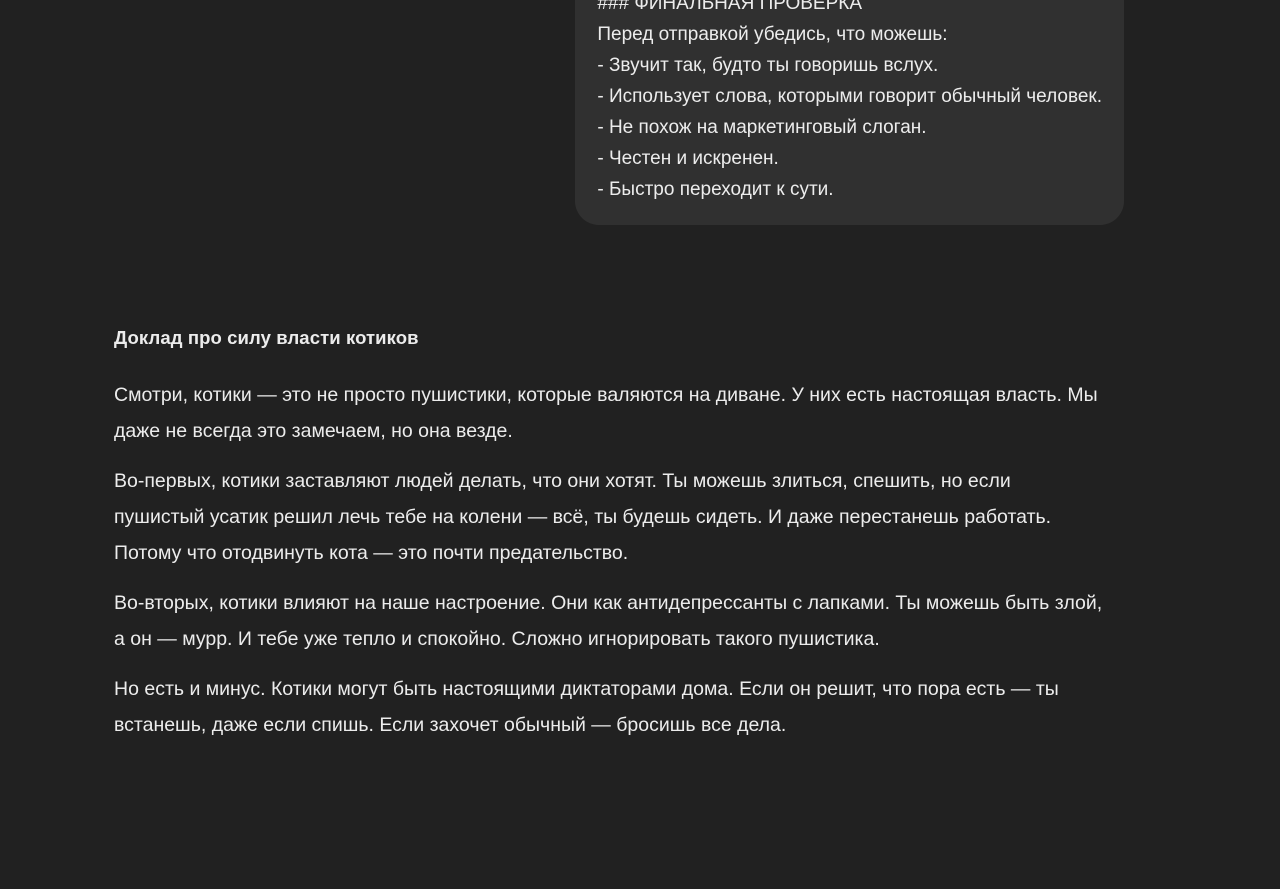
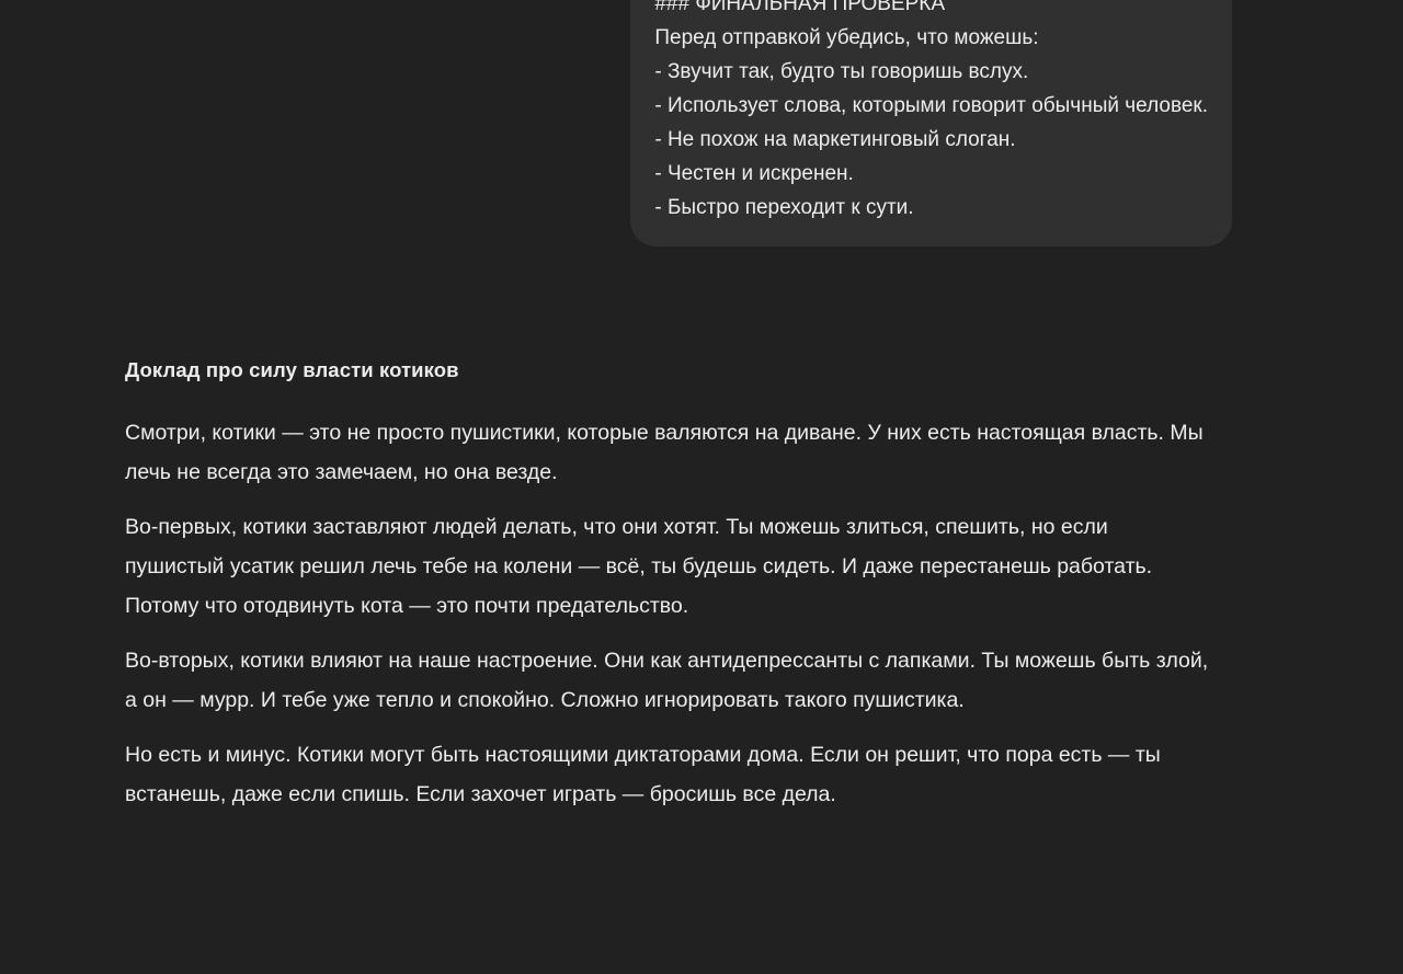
  ### ФИНАЛЬНАЯ ПРОВЕРКА Перед отправкой убедись, что можешь: - Звучит так, будто ты говоришь вслух. - Использует слова, которыми говорит обычный человек. - Не похож на маркетинговый слоган. - Честен и искренен. - Быстро переходит к сути.
  Доклад про силу власти котиков
- Смотри, котики — это не просто пушистики, которые валяются на диване. У них есть настоящая власть. Мы даже не всегда это замечаем, но она везде.
+ Смотри, котики — это не просто пушистики, которые валяются на диване. У них есть настоящая власть. Мы лечь не всегда это замечаем, но она везде.
  Во-первых, котики заставляют людей делать, что они хотят. Ты можешь злиться, спешить, но если пушистый усатик решил лечь тебе на колени — всё, ты будешь сидеть. И даже перестанешь работать. Потому что отодвинуть кота — это почти предательство.
  Во-вторых, котики влияют на наше настроение. Они как антидепрессанты с лапками. Ты можешь быть злой, а он — мурр. И тебе уже тепло и спокойно. Сложно игнорировать такого пушистика.
- Но есть и минус. Котики могут быть настоящими диктаторами дома. Если он решит, что пора есть — ты встанешь, даже если спишь. Если захочет обычный — бросишь все дела.
+ Но есть и минус. Котики могут быть настоящими диктаторами дома. Если он решит, что пора есть — ты встанешь, даже если спишь. Если захочет играть — бросишь все дела.
